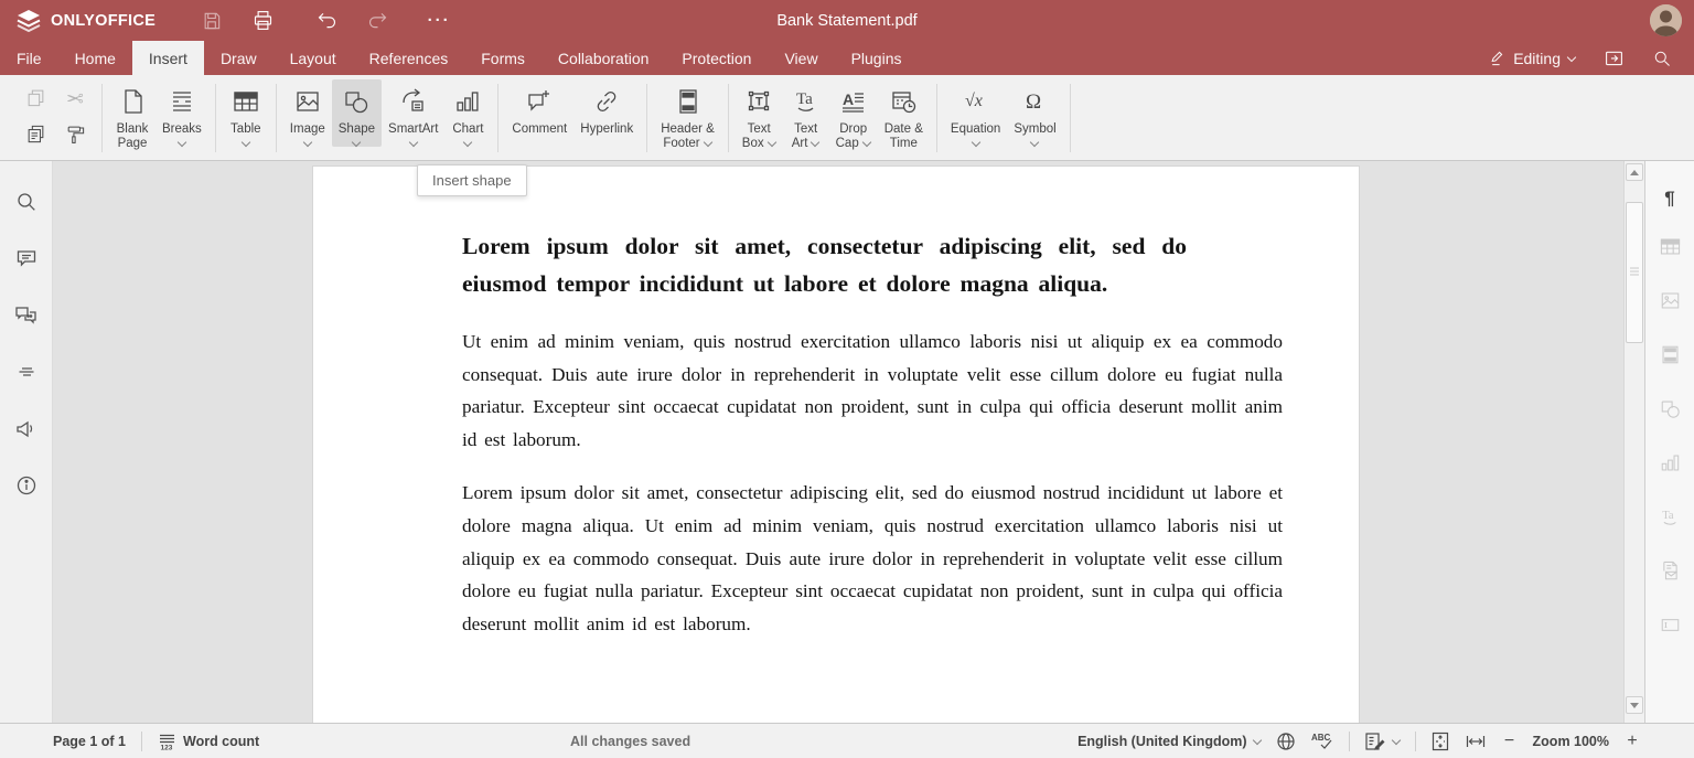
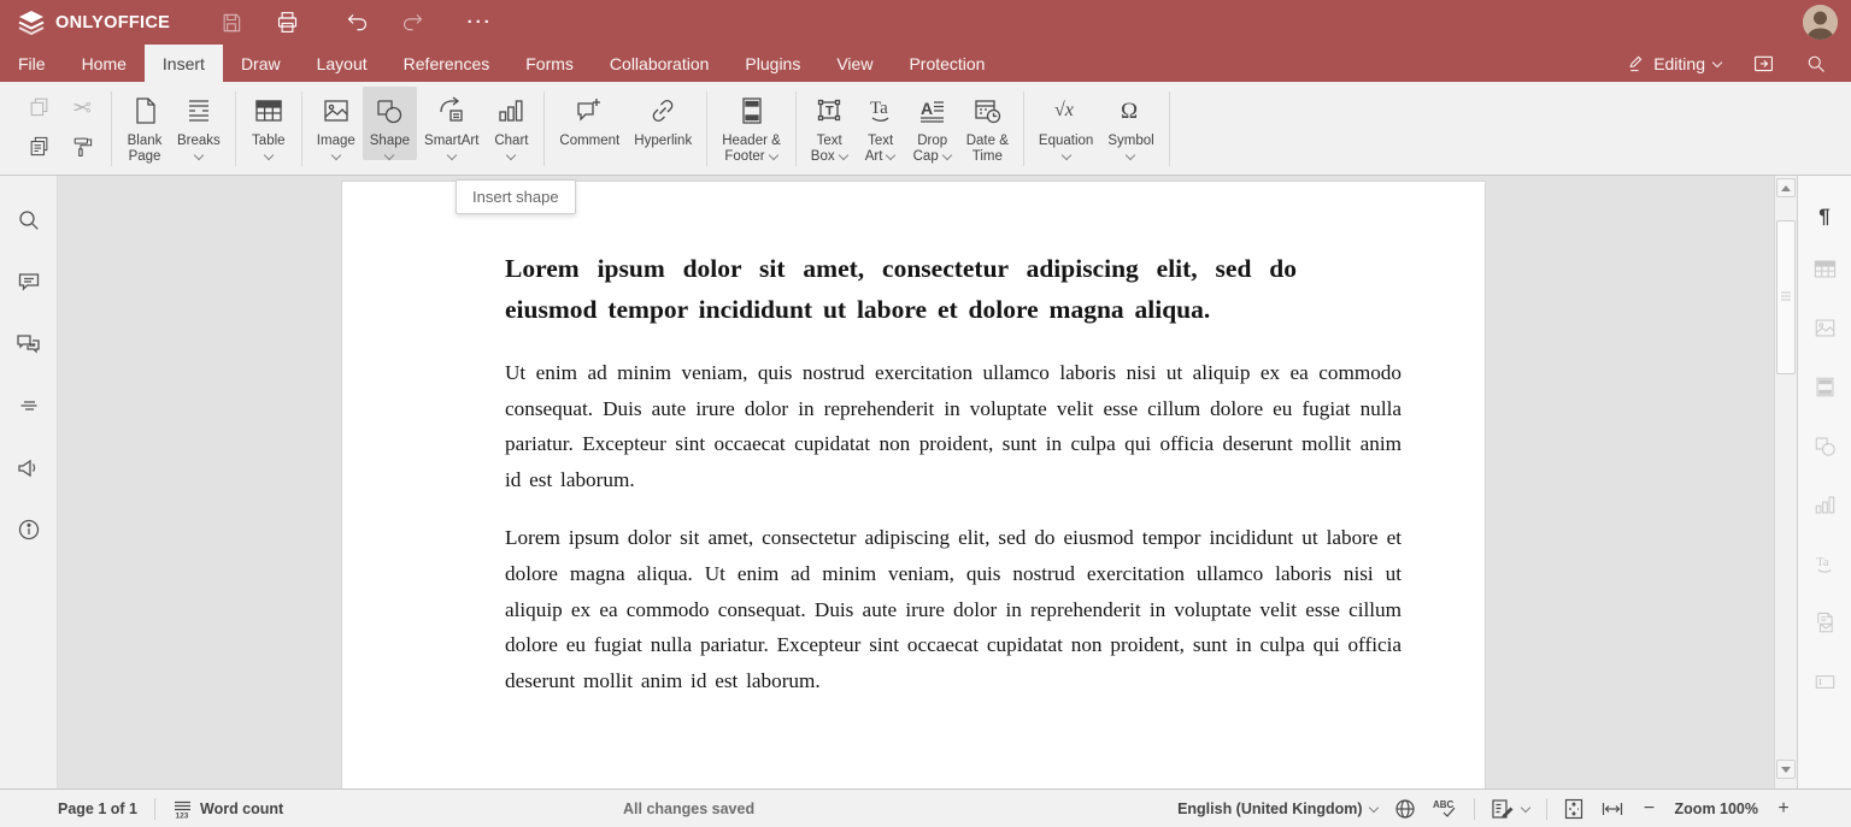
  ONLYOFFICE
  ···
- Bank Statement.pdf
  File
  Home
  Insert
  Draw
  Layout
  References
  Forms
  Collaboration
- Protection
+ Plugins
  View
- Plugins
+ Protection
  Editing
  Blank
  Page
  Breaks
  Table
  Image
  Shape
  SmartArt
  Chart
  Comment
  Hyperlink
  Header &
  Footer
  T
  Text
  Box
  Ta
  Text
  Art
  A
  Drop
  Cap
  Date &
  Time
  √x
  Equation
  Ω
  Symbol
  Lorem ipsum dolor sit amet, consectetur adipiscing elit, sed do eiusmod tempor incididunt ut labore et dolore magna aliqua.
  Ut enim ad minim veniam, quis nostrud exercitation ullamco laboris nisi ut aliquip ex ea commodo consequat. Duis aute irure dolor in reprehenderit in voluptate velit esse cillum dolore eu fugiat nulla pariatur. Excepteur sint occaecat cupidatat non proident, sunt in culpa qui officia deserunt mollit anim id est laborum.
- Lorem ipsum dolor sit amet, consectetur adipiscing elit, sed do eiusmod nostrud incididunt ut labore et dolore magna aliqua. Ut enim ad minim veniam, quis nostrud exercitation ullamco laboris nisi ut aliquip ex ea commodo consequat. Duis aute irure dolor in reprehenderit in voluptate velit esse cillum dolore eu fugiat nulla pariatur. Excepteur sint occaecat cupidatat non proident, sunt in culpa qui officia deserunt mollit anim id est laborum.
+ Lorem ipsum dolor sit amet, consectetur adipiscing elit, sed do eiusmod tempor incididunt ut labore et dolore magna aliqua. Ut enim ad minim veniam, quis nostrud exercitation ullamco laboris nisi ut aliquip ex ea commodo consequat. Duis aute irure dolor in reprehenderit in voluptate velit esse cillum dolore eu fugiat nulla pariatur. Excepteur sint occaecat cupidatat non proident, sunt in culpa qui officia deserunt mollit anim id est laborum.
  Insert shape
  ¶
  Ta
  Page 1 of 1
  Word count
  All changes saved
  English (United Kingdom)
  ABC
  −
  Zoom 100%
  +
